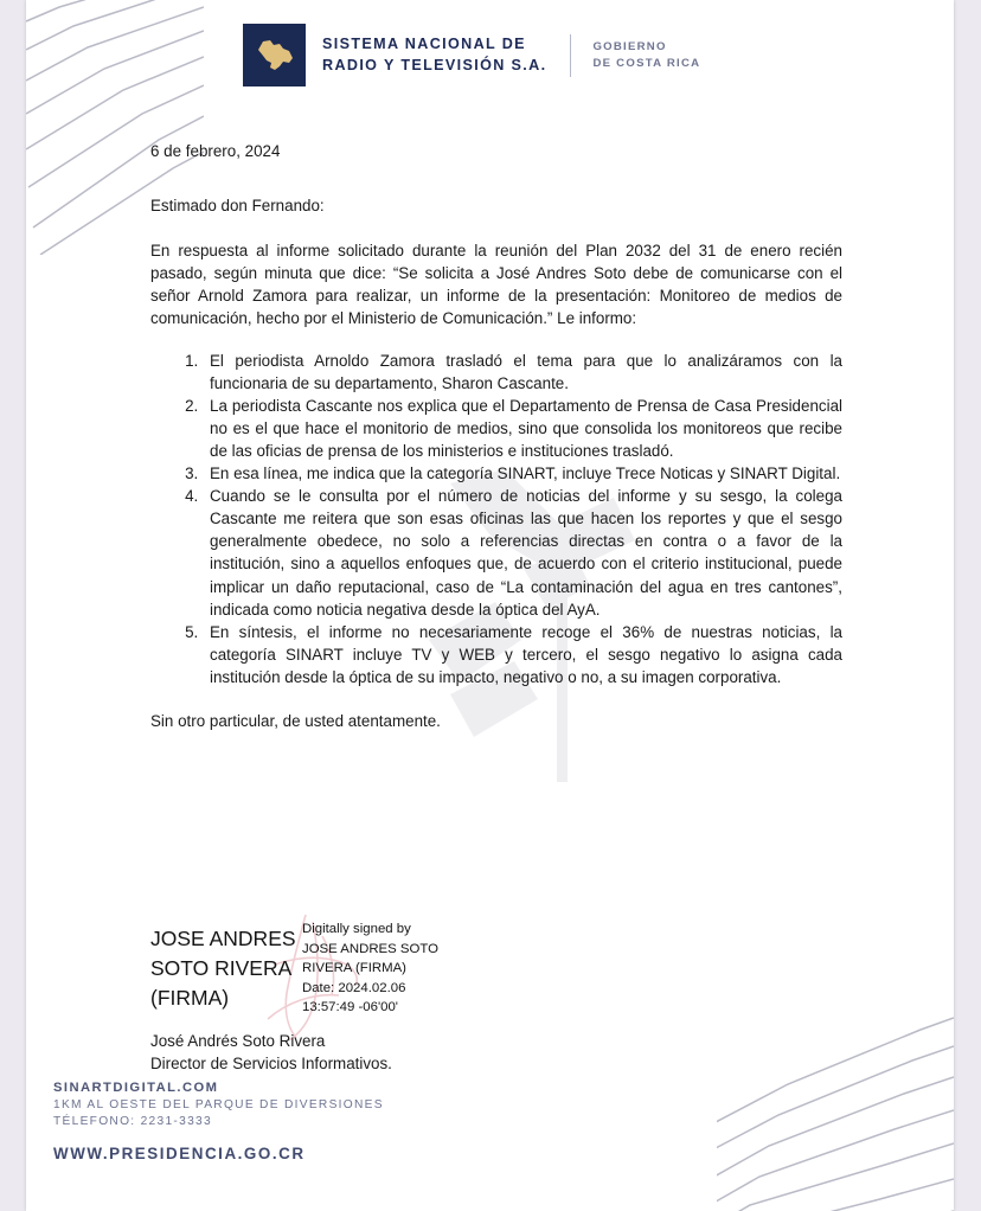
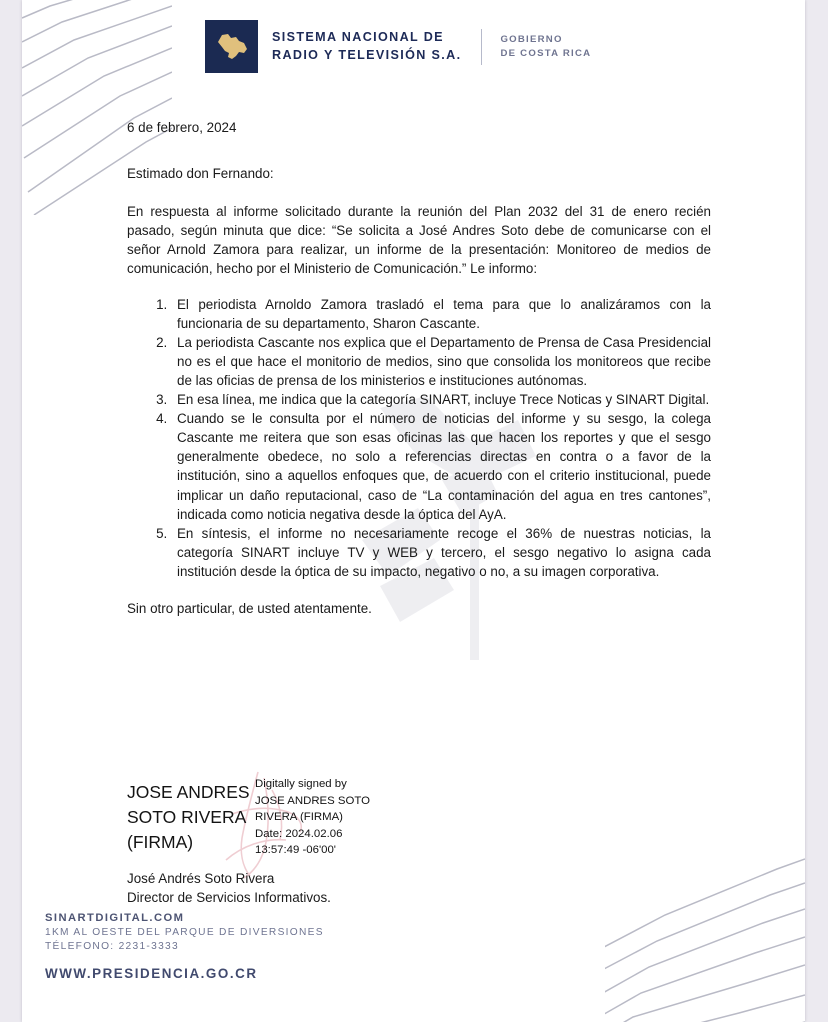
  SISTEMA NACIONAL DE
  RADIO Y TELEVISIÓN S.A.
  GOBIERNO
  DE COSTA RICA
  6 de febrero, 2024
  Estimado don Fernando:
  En respuesta al informe solicitado durante la reunión del Plan 2032 del 31 de enero recién pasado, según minuta que dice: “Se solicita a José Andres Soto debe de comunicarse con el señor Arnold Zamora para realizar, un informe de la presentación: Monitoreo de medios de comunicación, hecho por el Ministerio de Comunicación.” Le informo:
  El periodista Arnoldo Zamora trasladó el tema para que lo analizáramos con la funcionaria de su departamento, Sharon Cascante.
- La periodista Cascante nos explica que el Departamento de Prensa de Casa Presidencial no es el que hace el monitorio de medios, sino que consolida los monitoreos que recibe de las oficias de prensa de los ministerios e instituciones trasladó.
+ La periodista Cascante nos explica que el Departamento de Prensa de Casa Presidencial no es el que hace el monitorio de medios, sino que consolida los monitoreos que recibe de las oficias de prensa de los ministerios e instituciones autónomas.
  En esa línea, me indica que la categoría SINART, incluye Trece Noticas y SINART Digital.
  Cuando se le consulta por el número de noticias del informe y su sesgo, la colega Cascante me reitera que son esas oficinas las que hacen los reportes y que el sesgo generalmente obedece, no solo a referencias directas en contra o a favor de la institución, sino a aquellos enfoques que, de acuerdo con el criterio institucional, puede implicar un daño reputacional, caso de “La contaminación del agua en tres cantones”, indicada como noticia negativa desde la óptica del AyA.
  En síntesis, el informe no necesariamente recoge el 36% de nuestras noticias, la categoría SINART incluye TV y WEB y tercero, el sesgo negativo lo asigna cada institución desde la óptica de su impacto, negativo o no, a su imagen corporativa.
  Sin otro particular, de usted atentamente.
  JOSE ANDRES
  SOTO RIVERA
  (FIRMA)
  Digitally signed by
  JOSE ANDRES SOTO
  RIVERA (FIRMA)
  Date: 2024.02.06
  13:57:49 -06'00'
  José Andrés Soto Rivera
  Director de Servicios Informativos.
  SINARTDIGITAL.COM
  1KM AL OESTE DEL PARQUE DE DIVERSIONES
  TÉLEFONO: 2231-3333
  WWW.PRESIDENCIA.GO.CR
